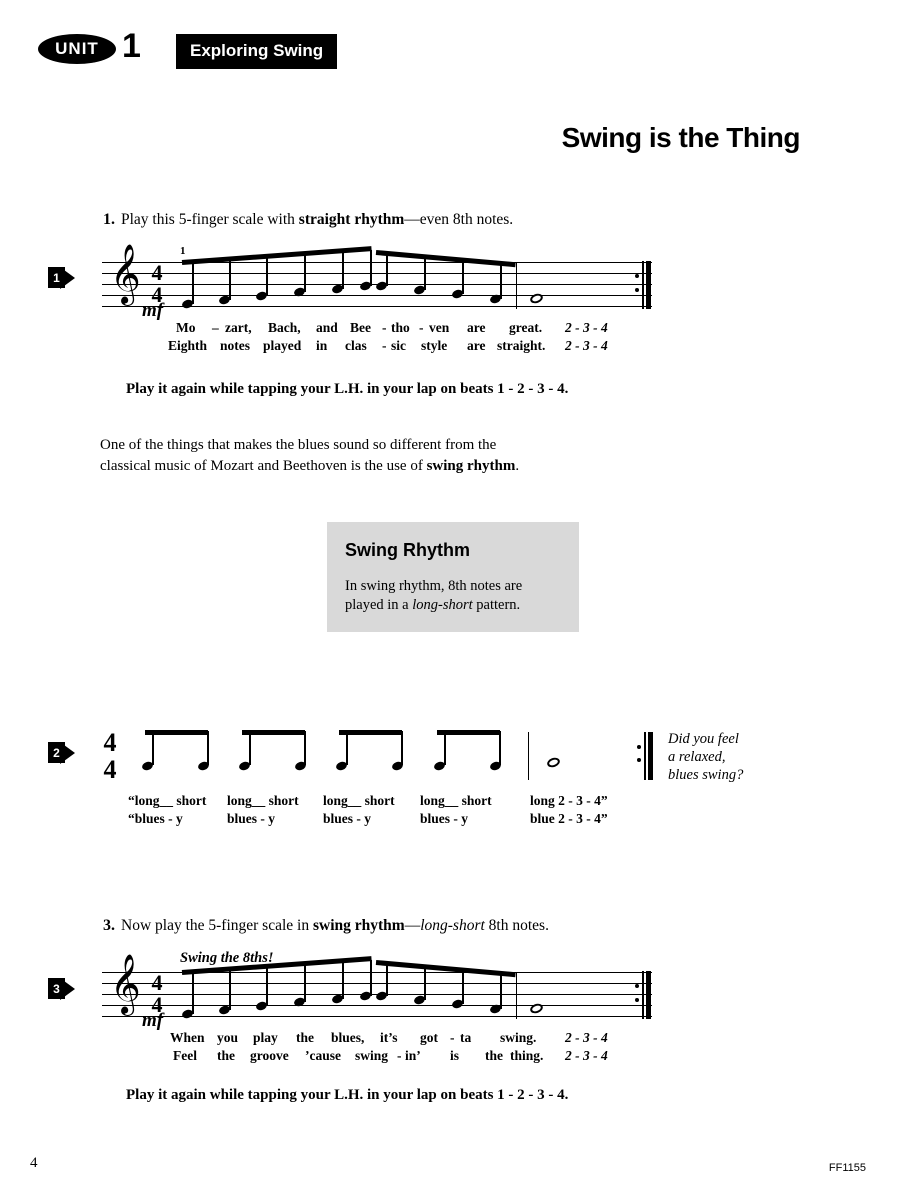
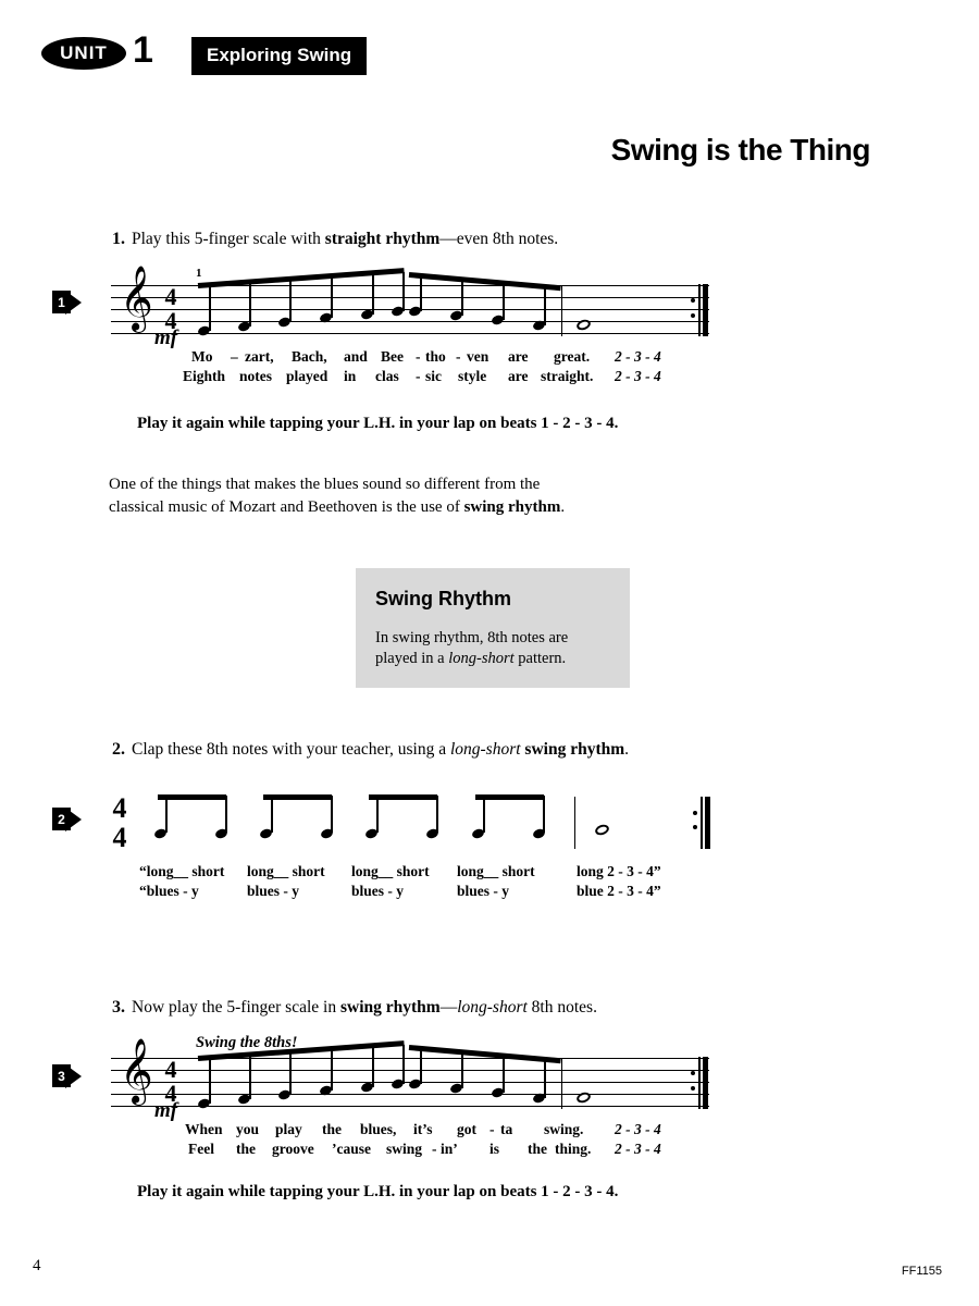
  UNIT
  1
  Exploring Swing
  Swing is the Thing
  1. Play this 5-finger scale with straight rhythm—even 8th notes.
  1
  𝄞
  4
  4
  1
  mf
  Mo
  –
  zart,
  Bach,
  and
  Bee
  -
  tho
  -
  ven
  are
  great.
  2 - 3 - 4
  Eighth
  notes
  played
  in
  clas
  -
  sic
  style
  are
  straight.
  2 - 3 - 4
  Play it again while tapping your L.H. in your lap on beats 1 - 2 - 3 - 4.
  One of the things that makes the blues sound so different from the
  classical music of Mozart and Beethoven is the use of swing rhythm.
  Swing Rhythm
  In swing rhythm, 8th notes are
  played in a long-short pattern.
+ 2. Clap these 8th notes with your teacher, using a long-short swing rhythm.
  2
  4
  4
- Did you feel
- a relaxed,
- blues swing?
  “long__ short
  long__ short
  long__ short
  long__ short
  long 2 - 3 - 4”
  “blues - y
  blues - y
  blues - y
  blues - y
  blue 2 - 3 - 4”
  3. Now play the 5-finger scale in swing rhythm—long-short 8th notes.
  Swing the 8ths!
  3
  𝄞
  4
  4
  mf
  When
  you
  play
  the
  blues,
  it’s
  got
  -
  ta
  swing.
  2 - 3 - 4
  Feel
  the
  groove
  ’cause
  swing
  -
  in’
  is
  the
  thing.
  2 - 3 - 4
  Play it again while tapping your L.H. in your lap on beats 1 - 2 - 3 - 4.
  4
  FF1155
